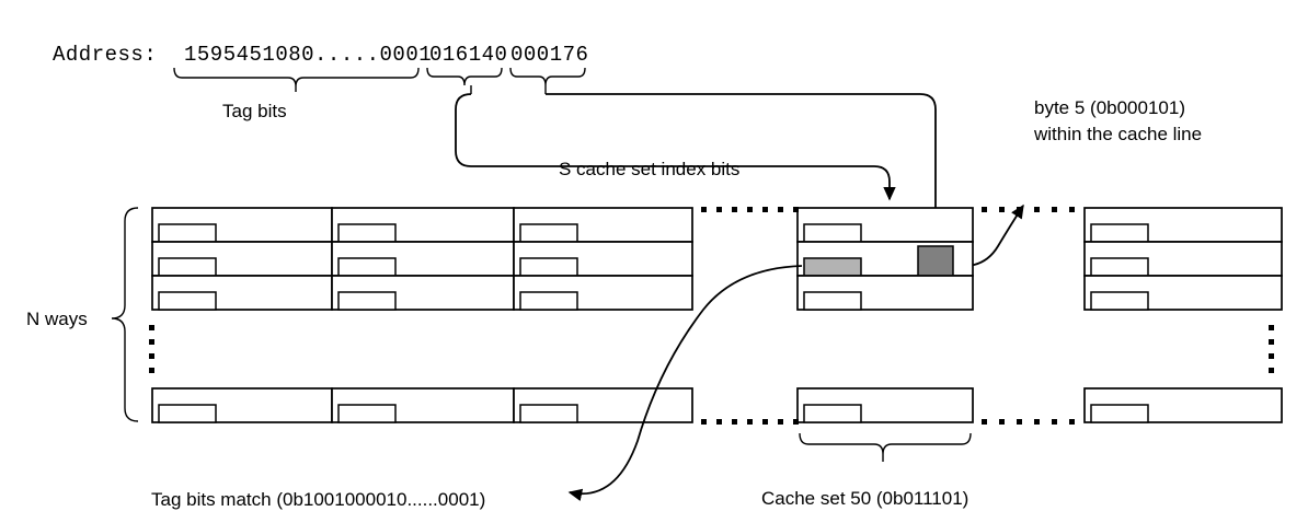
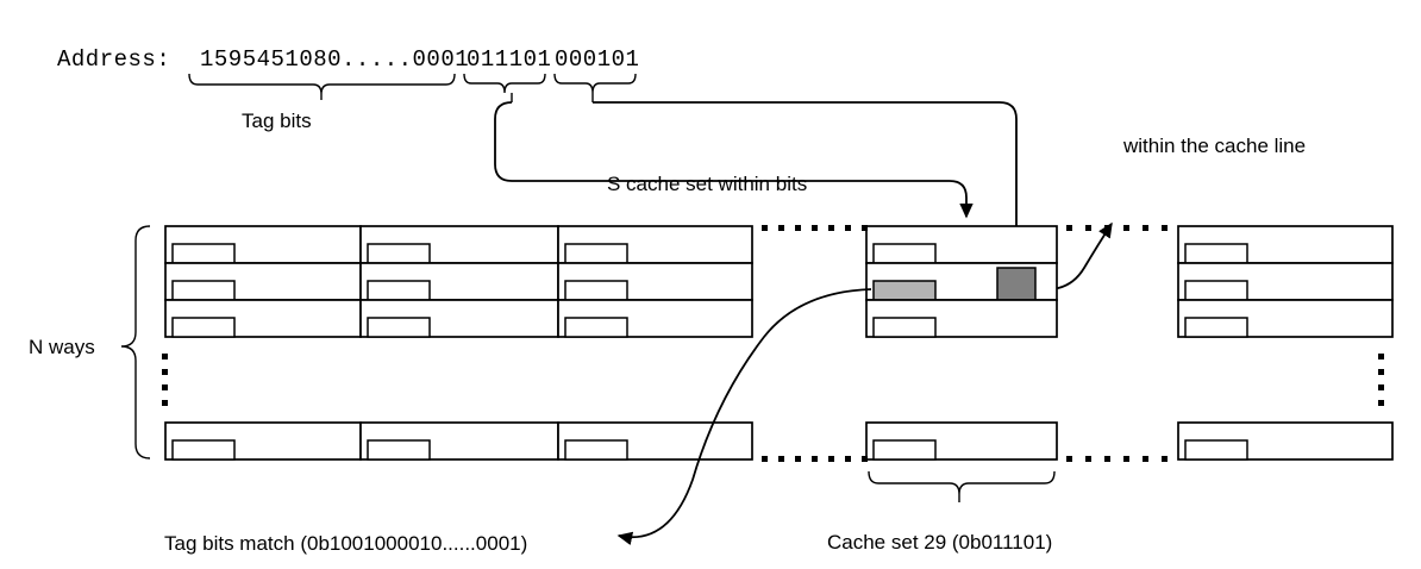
  Address:
  1595451080.....0001
- 016140
+ 011101
- 000176
+ 000101
  Tag bits
- S cache set index bits
+ S cache set within bits
- byte 5 (0b000101)
  within the cache line
  N ways
  Tag bits match (0b1001000010......0001)
- Cache set 50 (0b011101)
+ Cache set 29 (0b011101)
